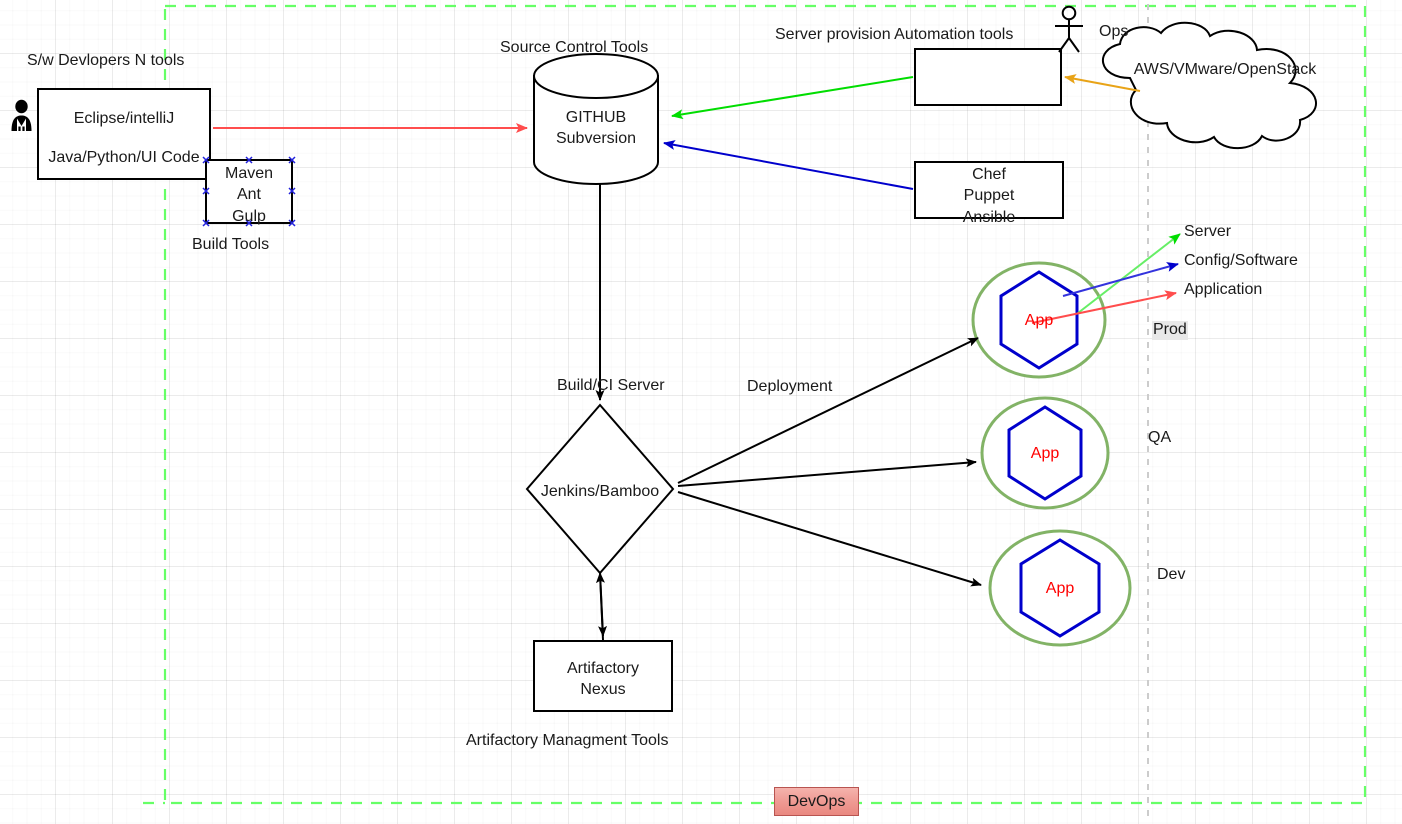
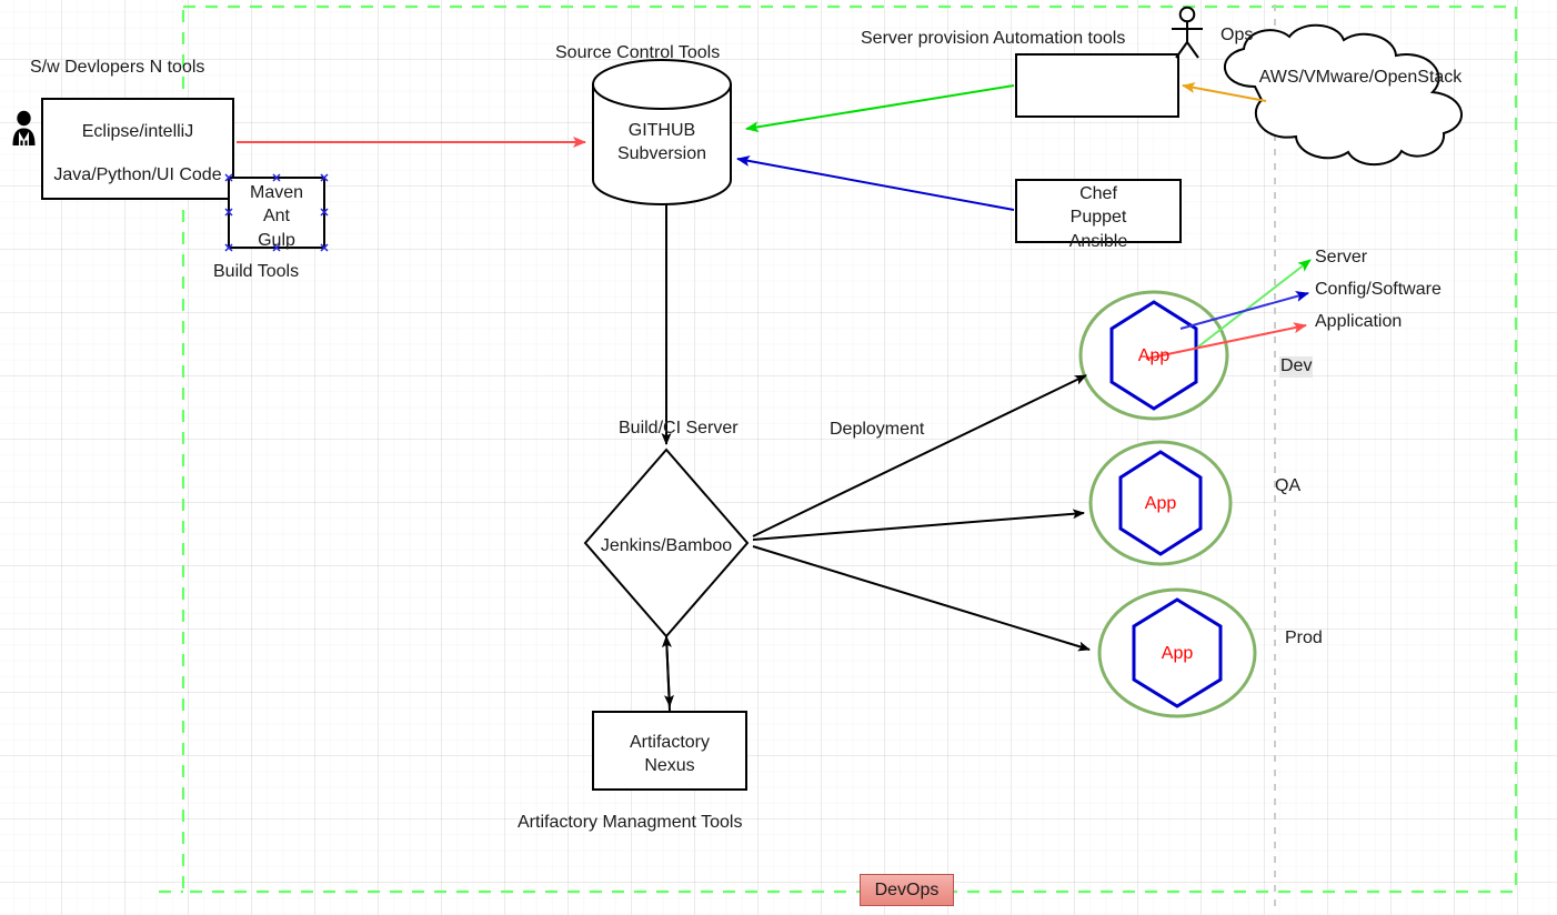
  S/w Devlopers N tools
  Eclipse/intelliJ
  Java/Python/UI Code
  Maven
  Ant
  Gulp
  Build Tools
  Source Control Tools
  GITHUB
  Subversion
  Server provision Automation tools
  Ops
  AWS/VMware/OpenStack
  Chef
  Puppet
  Ansible
  Server
  Config/Software
  Application
  App
- Prod
+ Dev
  App
  QA
  App
- Dev
+ Prod
  Build/CI Server
  Deployment
  Jenkins/Bamboo
  Artifactory
  Nexus
  Artifactory Managment Tools
  DevOps
